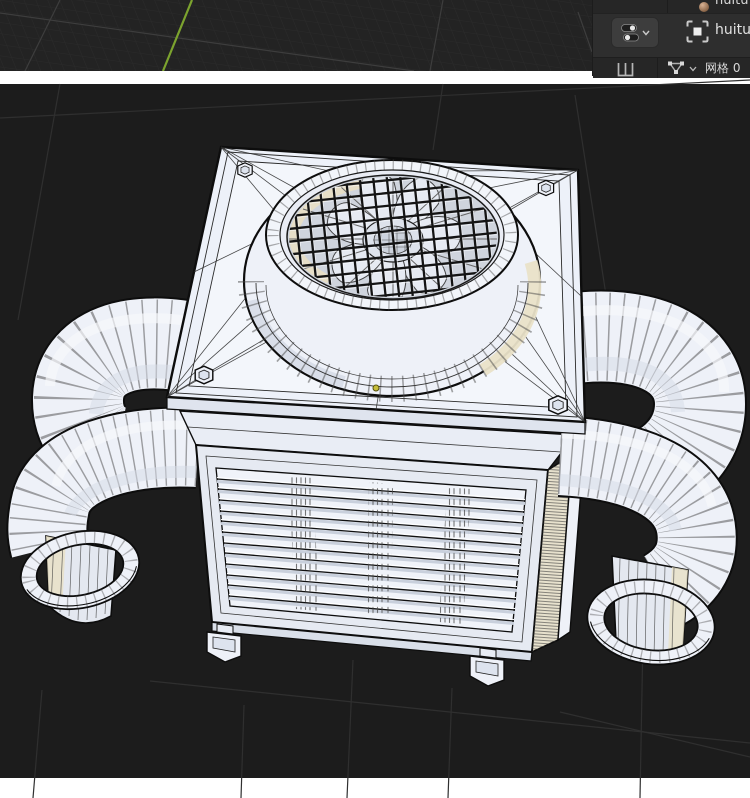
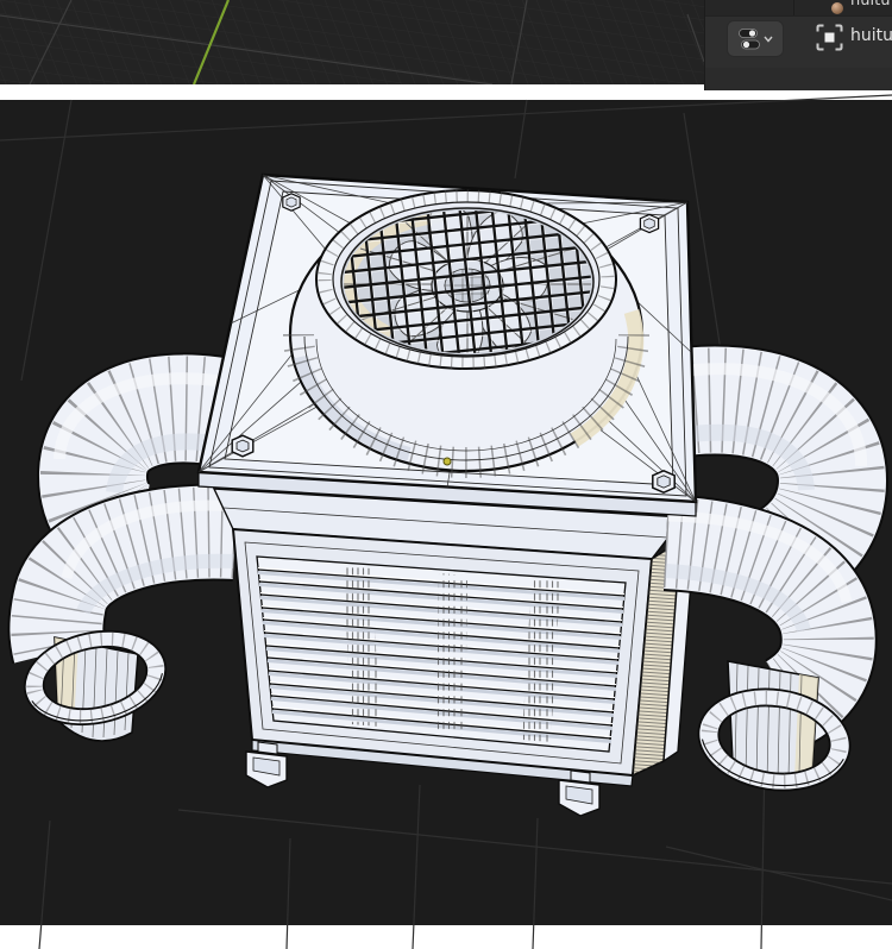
  huitu
  huitu
- 网格 0
